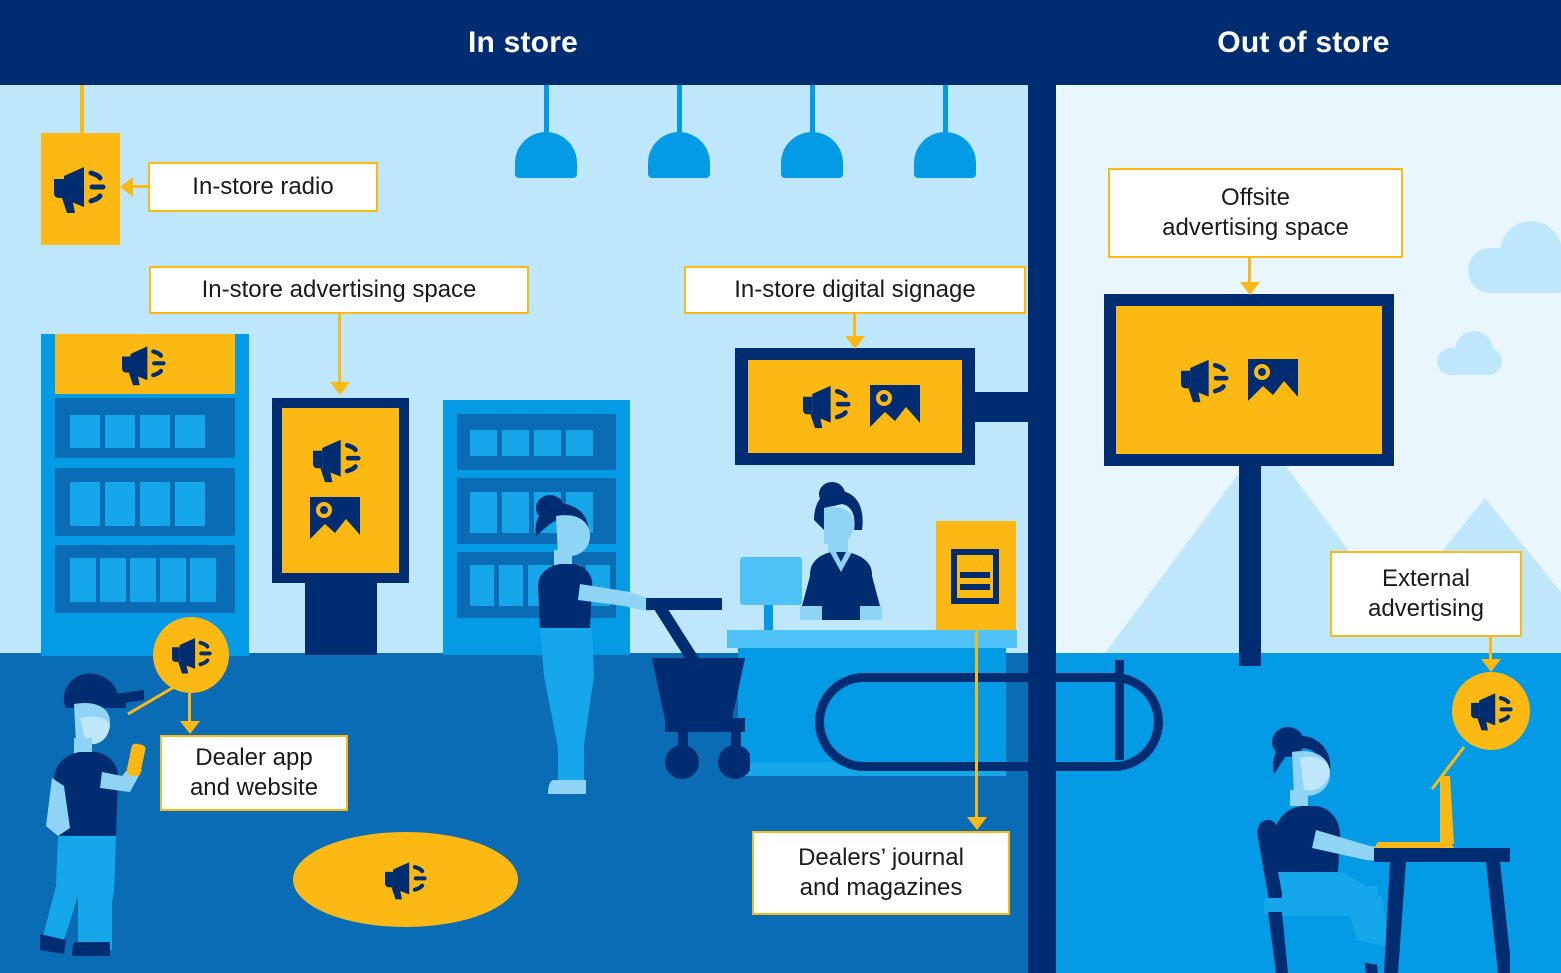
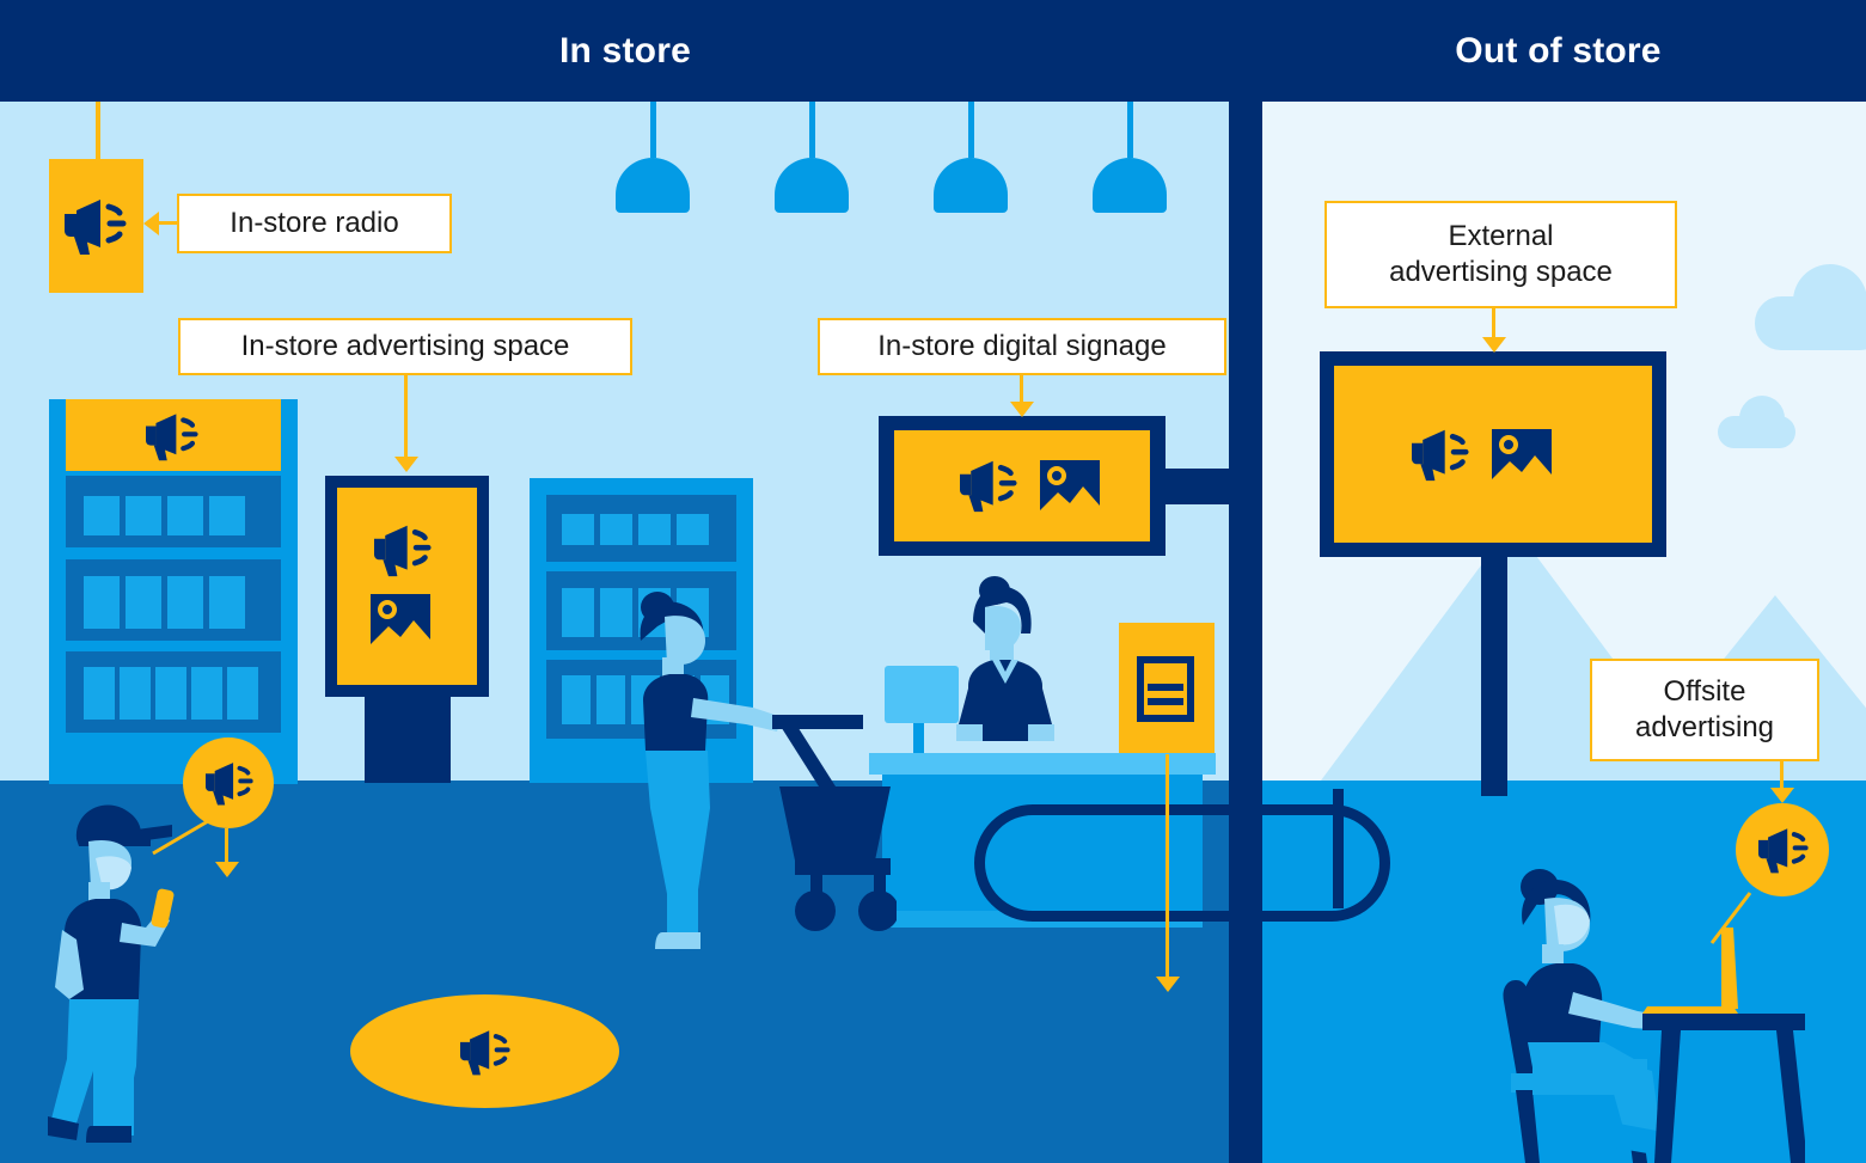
  In store
  Out of store
  In-store radio
  In-store advertising space
  In-store digital signage
- Offsite
+ External
  advertising space
- Dealer app
- and website
- Dealers’ journal
- and magazines
- External
+ Offsite
  advertising
